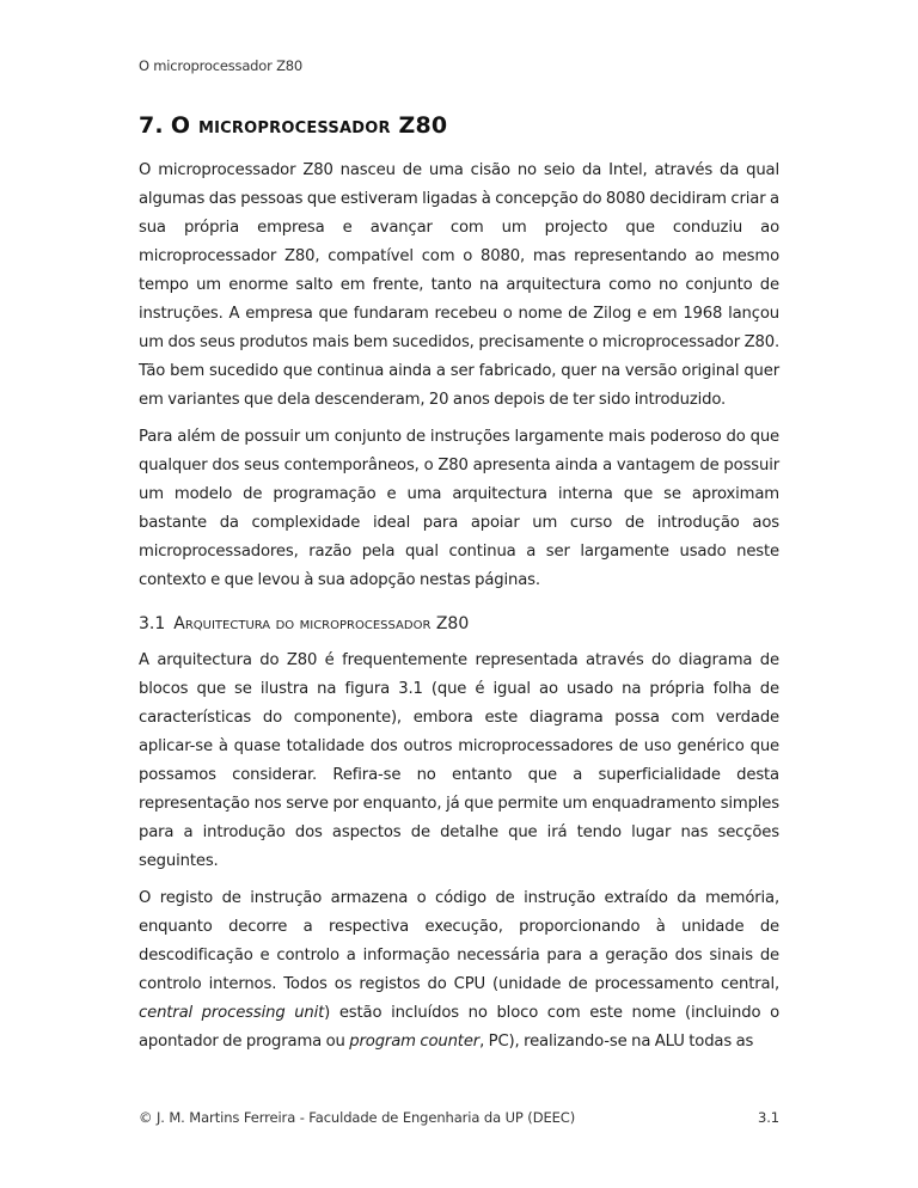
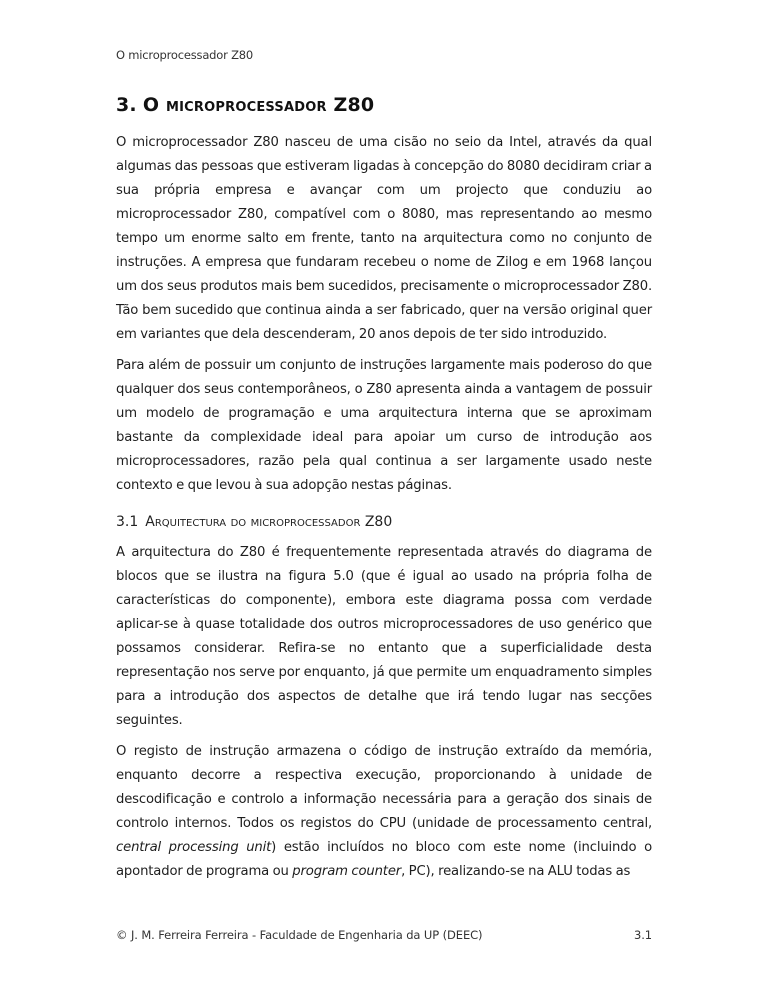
  O microprocessador Z80
- 7. O microprocessador Z80
+ 3. O microprocessador Z80
  O microprocessador Z80 nasceu de uma cisão no seio da Intel, através da qual algumas das pessoas que estiveram ligadas à concepção do 8080 decidiram criar a sua própria empresa e avançar com um projecto que conduziu ao microprocessador Z80, compatível com o 8080, mas representando ao mesmo tempo um enorme salto em frente, tanto na arquitectura como no conjunto de instruções. A empresa que fundaram recebeu o nome de Zilog e em 1968 lançou um dos seus produtos mais bem sucedidos, precisamente o microprocessador Z80. Tão bem sucedido que continua ainda a ser fabricado, quer na versão original quer em variantes que dela descenderam, 20 anos depois de ter sido introduzido.
  Para além de possuir um conjunto de instruções largamente mais poderoso do que qualquer dos seus contemporâneos, o Z80 apresenta ainda a vantagem de possuir um modelo de programação e uma arquitectura interna que se aproximam bastante da complexidade ideal para apoiar um curso de introdução aos microprocessadores, razão pela qual continua a ser largamente usado neste contexto e que levou à sua adopção nestas páginas.
  3.1 Arquitectura do microprocessador Z80
- A arquitectura do Z80 é frequentemente representada através do diagrama de blocos que se ilustra na figura 3.1 (que é igual ao usado na própria folha de características do componente), embora este diagrama possa com verdade aplicar-se à quase totalidade dos outros microprocessadores de uso genérico que possamos considerar. Refira-se no entanto que a superficialidade desta representação nos serve por enquanto, já que permite um enquadramento simples para a introdução dos aspectos de detalhe que irá tendo lugar nas secções seguintes.
+ A arquitectura do Z80 é frequentemente representada através do diagrama de blocos que se ilustra na figura 5.0 (que é igual ao usado na própria folha de características do componente), embora este diagrama possa com verdade aplicar-se à quase totalidade dos outros microprocessadores de uso genérico que possamos considerar. Refira-se no entanto que a superficialidade desta representação nos serve por enquanto, já que permite um enquadramento simples para a introdução dos aspectos de detalhe que irá tendo lugar nas secções seguintes.
  O registo de instrução armazena o código de instrução extraído da memória, enquanto decorre a respectiva execução, proporcionando à unidade de descodificação e controlo a informação necessária para a geração dos sinais de controlo internos. Todos os registos do CPU (unidade de processamento central, central processing unit) estão incluídos no bloco com este nome (incluindo o apontador de programa ou program counter, PC), realizando-se na ALU todas as
- © J. M. Martins Ferreira - Faculdade de Engenharia da UP (DEEC)
+ © J. M. Ferreira Ferreira - Faculdade de Engenharia da UP (DEEC)
  3.1
